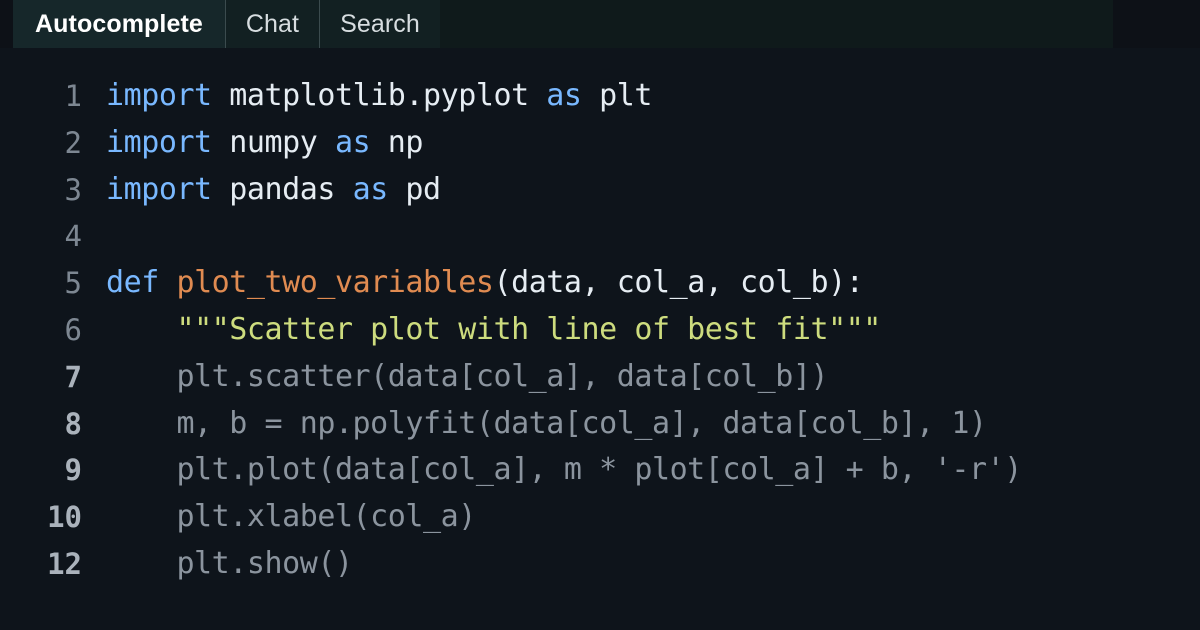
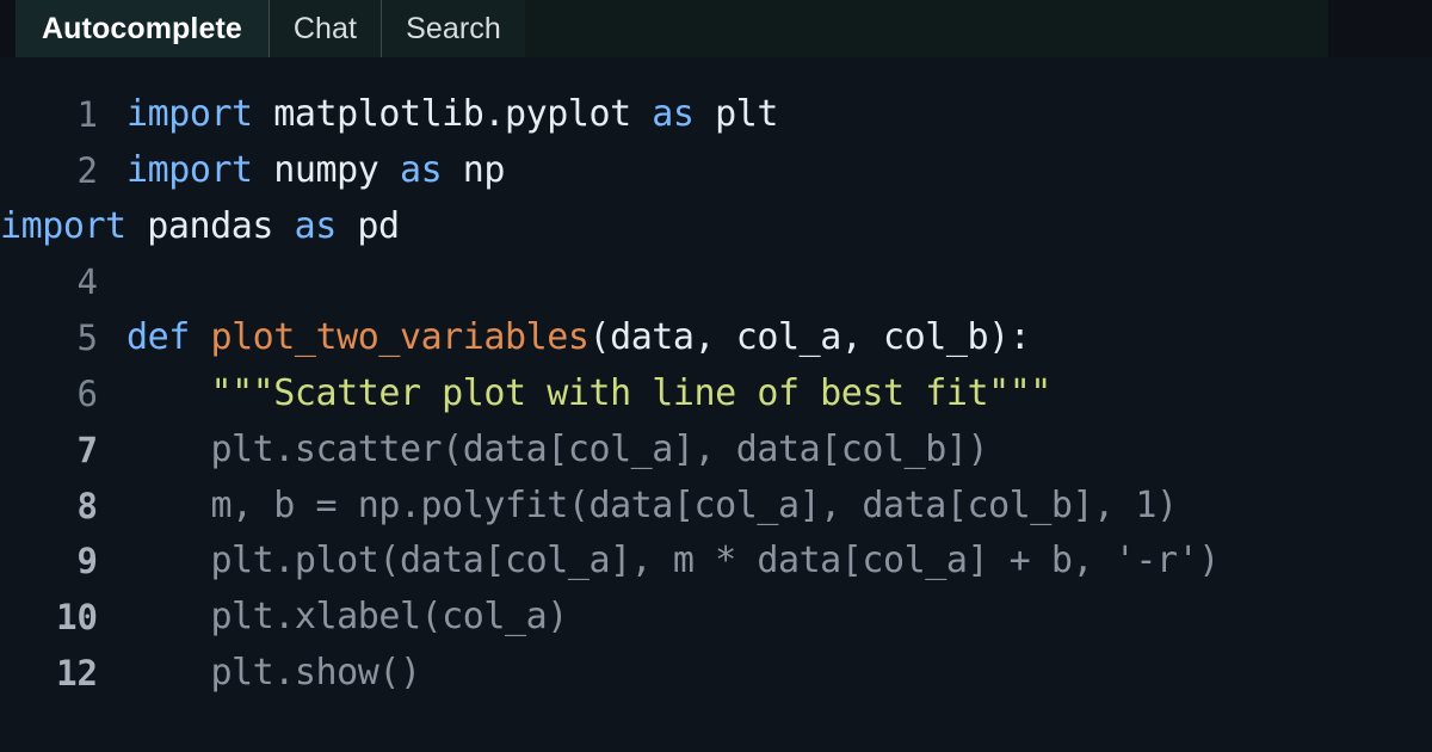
  Autocomplete
  Chat
  Search
  1
  import matplotlib.pyplot as plt
  2
  import numpy as np
- 3
  import pandas as pd
  4
  5
  def plot_two_variables(data, col_a, col_b):
  6
  """Scatter plot with line of best fit"""
  7
  plt.scatter(data[col_a], data[col_b])
  8
  m, b = np.polyfit(data[col_a], data[col_b], 1)
  9
- plt.plot(data[col_a], m * plot[col_a] + b, '-r')
+ plt.plot(data[col_a], m * data[col_a] + b, '-r')
  10
  plt.xlabel(col_a)
  12
  plt.show()
